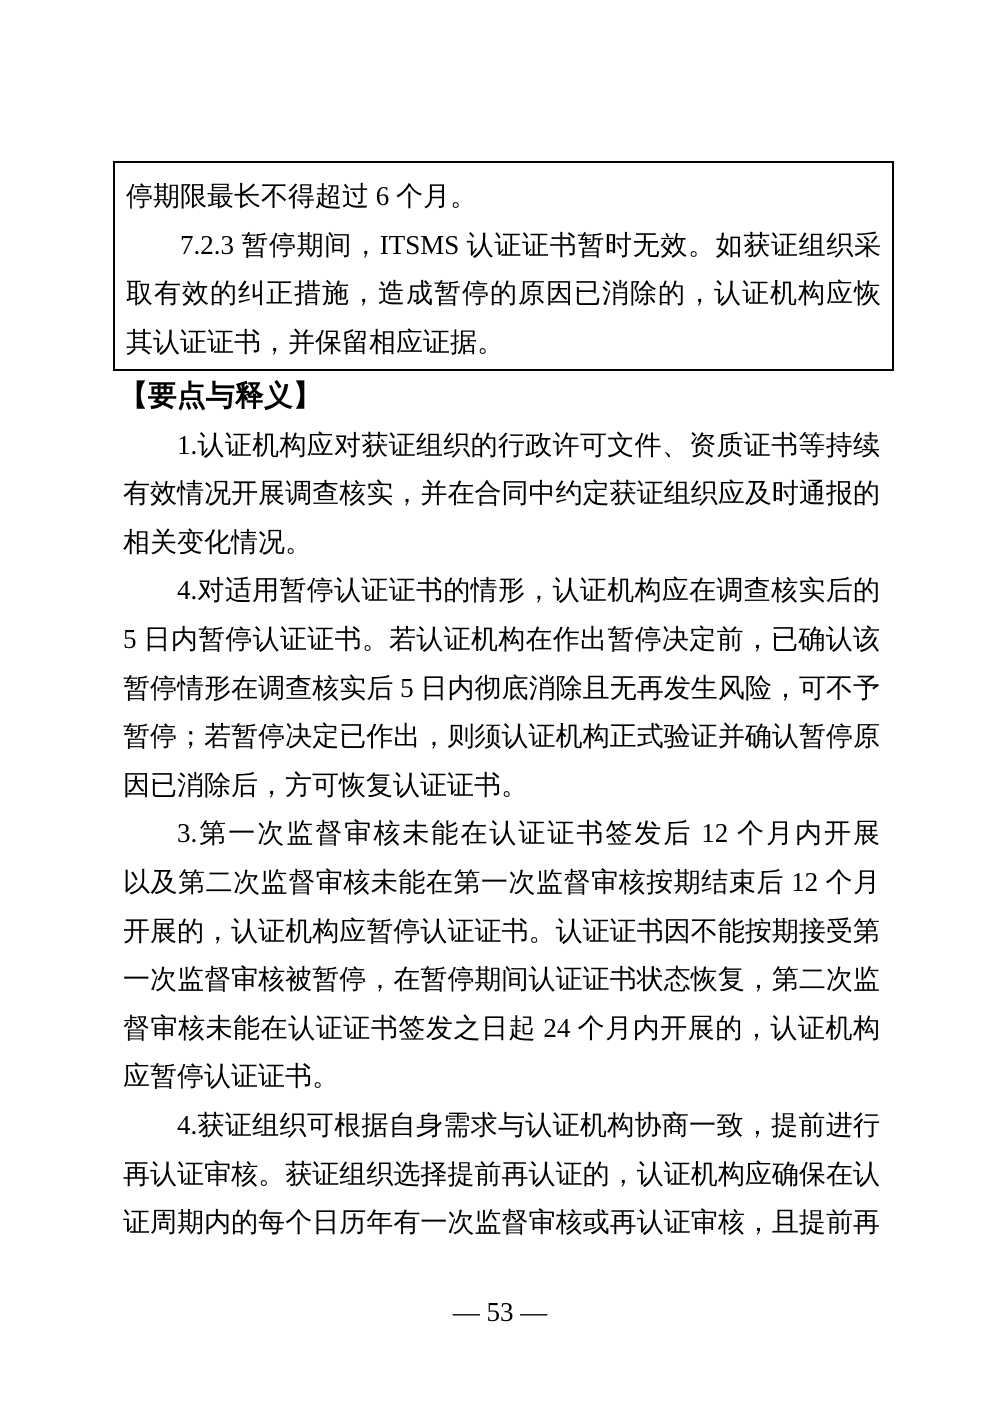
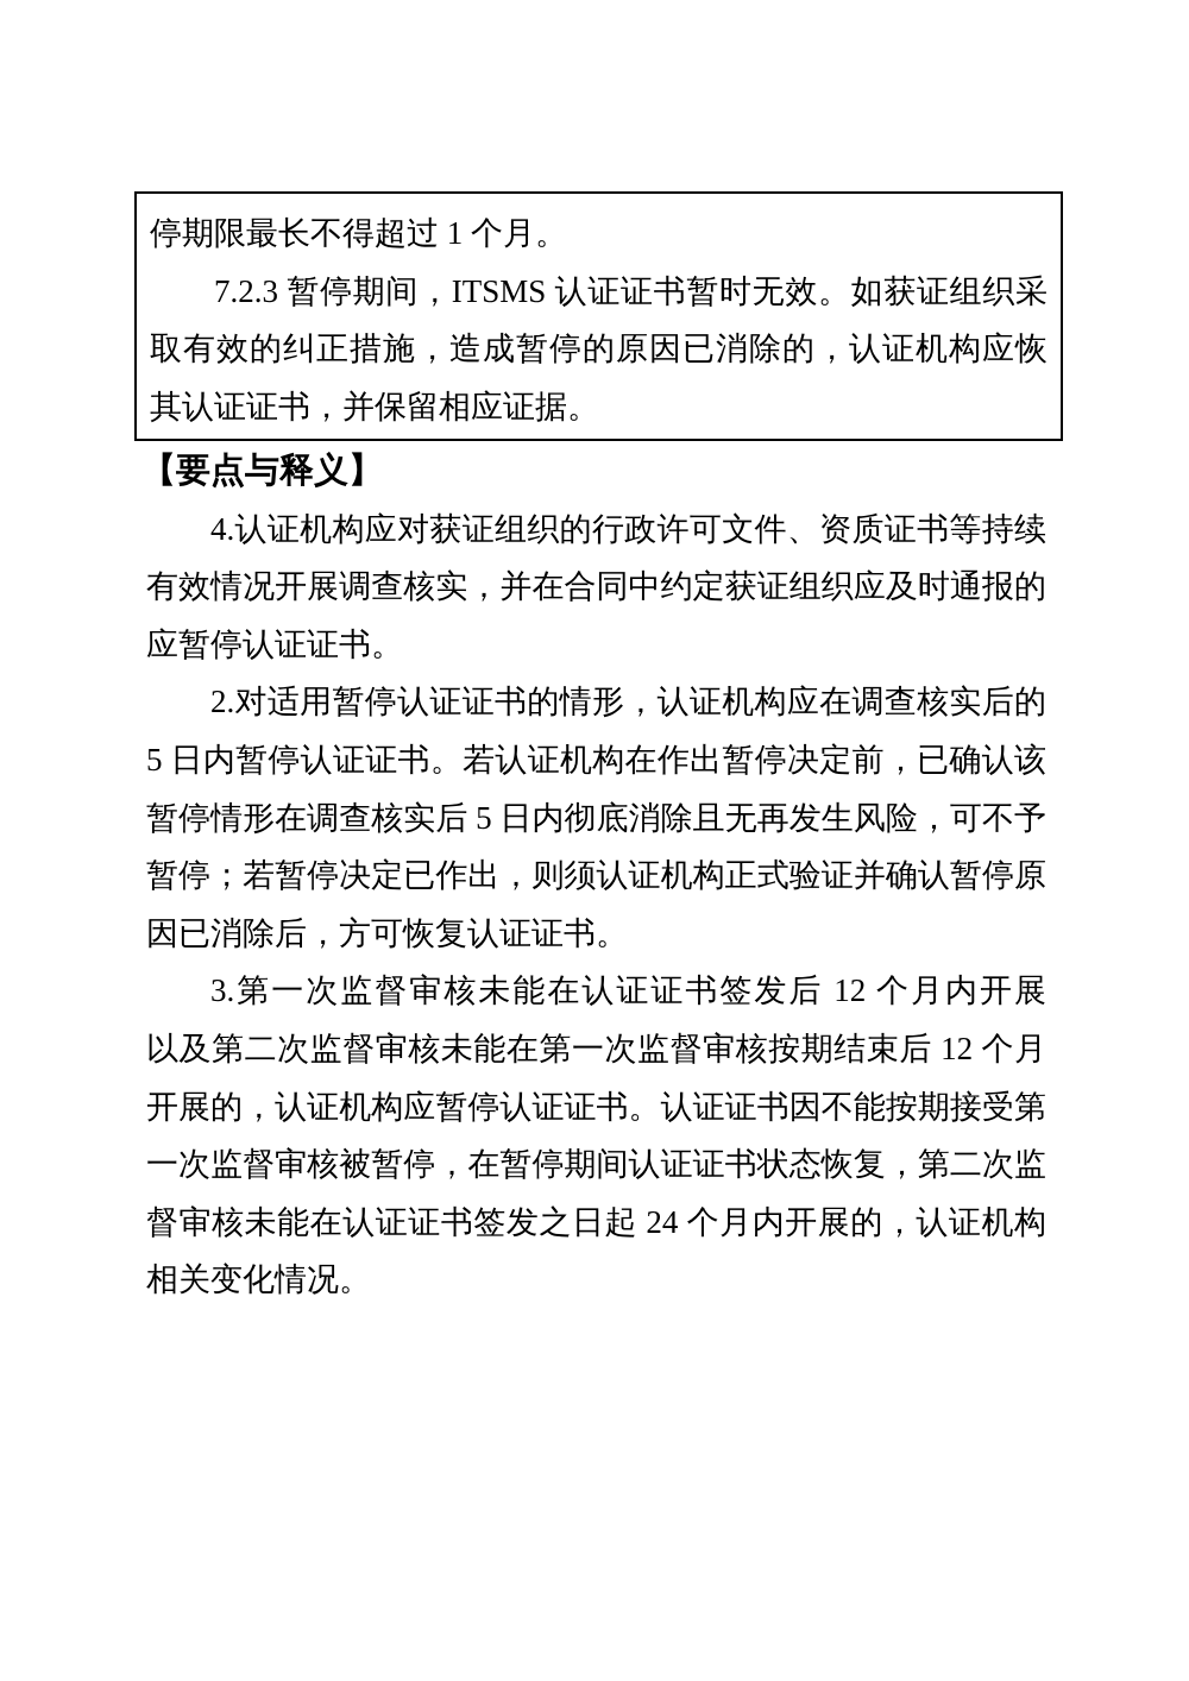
- 停期限最长不得超过 6 个月。
+ 停期限最长不得超过 1 个月。
  7.2.3 暂停期间，ITSMS 认证证书暂时无效。如获证组织采
  取有效的纠正措施，造成暂停的原因已消除的，认证机构应恢
  其认证证书，并保留相应证据。
  【要点与释义】
- 1.认证机构应对获证组织的行政许可文件、资质证书等持续
+ 4.认证机构应对获证组织的行政许可文件、资质证书等持续
  有效情况开展调查核实，并在合同中约定获证组织应及时通报的
- 相关变化情况。
+ 应暂停认证证书。
- 4.对适用暂停认证证书的情形，认证机构应在调查核实后的
+ 2.对适用暂停认证证书的情形，认证机构应在调查核实后的
  5 日内暂停认证证书。若认证机构在作出暂停决定前，已确认该
  暂停情形在调查核实后 5 日内彻底消除且无再发生风险，可不予
  暂停；若暂停决定已作出，则须认证机构正式验证并确认暂停原
  因已消除后，方可恢复认证证书。
  3.第一次监督审核未能在认证证书签发后 12 个月内开展
  以及第二次监督审核未能在第一次监督审核按期结束后 12 个月
  开展的，认证机构应暂停认证证书。认证证书因不能按期接受第
  一次监督审核被暂停，在暂停期间认证证书状态恢复，第二次监
  督审核未能在认证证书签发之日起 24 个月内开展的，认证机构
- 应暂停认证证书。
+ 相关变化情况。
- 4.获证组织可根据自身需求与认证机构协商一致，提前进行
- 再认证审核。获证组织选择提前再认证的，认证机构应确保在认
- 证周期内的每个日历年有一次监督审核或再认证审核，且提前再
- — 53 —
